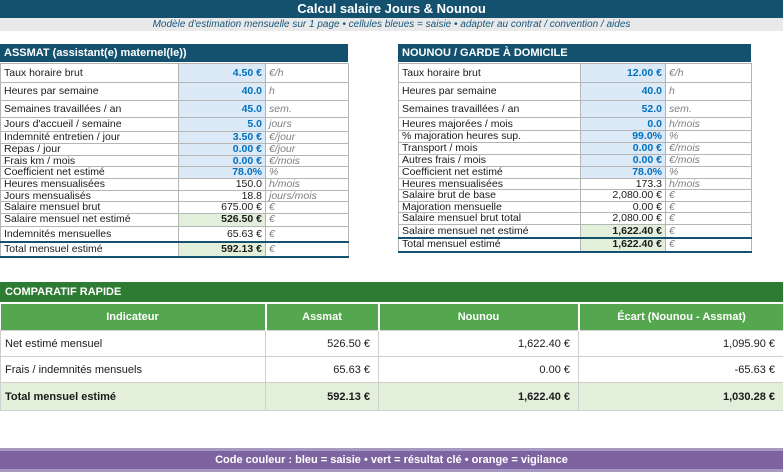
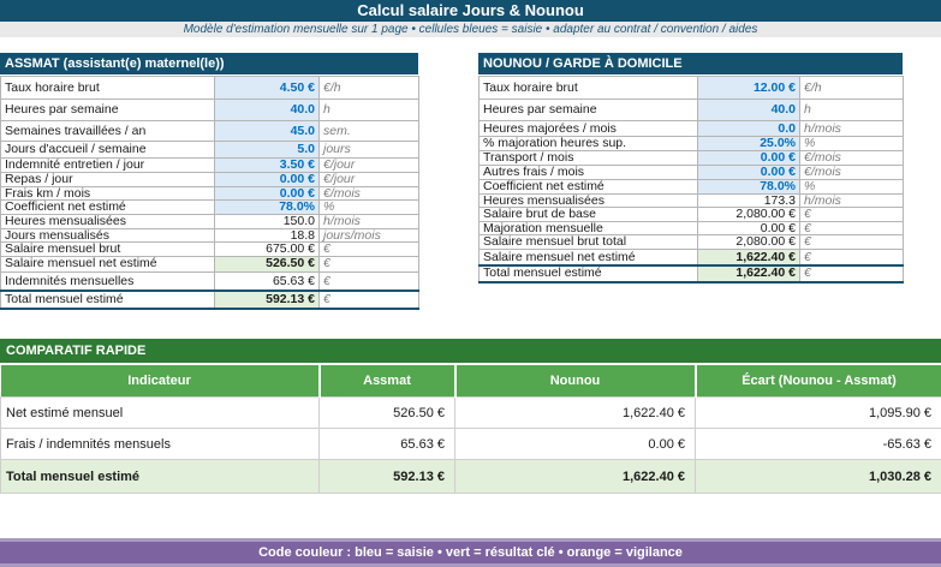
  Calcul salaire Jours & Nounou
  Modèle d'estimation mensuelle sur 1 page • cellules bleues = saisie • adapter au contrat / convention / aides
  ASSMAT (assistant(e) maternel(le))
  Taux horaire brut	4.50 €	€/h
  Heures par semaine	40.0	h
  Semaines travaillées / an	45.0	sem.
  Jours d'accueil / semaine	5.0	jours
  Indemnité entretien / jour	3.50 €	€/jour
  Repas / jour	0.00 €	€/jour
  Frais km / mois	0.00 €	€/mois
  Coefficient net estimé	78.0%	%
  Heures mensualisées	150.0	h/mois
  Jours mensualisés	18.8	jours/mois
  Salaire mensuel brut	675.00 €	€
  Salaire mensuel net estimé	526.50 €	€
  Indemnités mensuelles	65.63 €	€
  Total mensuel estimé	592.13 €	€
  NOUNOU / GARDE À DOMICILE
  Taux horaire brut	12.00 €	€/h
  Heures par semaine	40.0	h
- Semaines travaillées / an	52.0	sem.
  Heures majorées / mois	0.0	h/mois
- % majoration heures sup.	99.0%	%
+ % majoration heures sup.	25.0%	%
  Transport / mois	0.00 €	€/mois
  Autres frais / mois	0.00 €	€/mois
  Coefficient net estimé	78.0%	%
  Heures mensualisées	173.3	h/mois
  Salaire brut de base	2,080.00 €	€
  Majoration mensuelle	0.00 €	€
  Salaire mensuel brut total	2,080.00 €	€
  Salaire mensuel net estimé	1,622.40 €	€
  Total mensuel estimé	1,622.40 €	€
  COMPARATIF RAPIDE
  Indicateur	Assmat	Nounou	Écart (Nounou - Assmat)
  Net estimé mensuel	526.50 €	1,622.40 €	1,095.90 €
  Frais / indemnités mensuels	65.63 €	0.00 €	-65.63 €
  Total mensuel estimé	592.13 €	1,622.40 €	1,030.28 €
  Code couleur : bleu = saisie • vert = résultat clé • orange = vigilance
